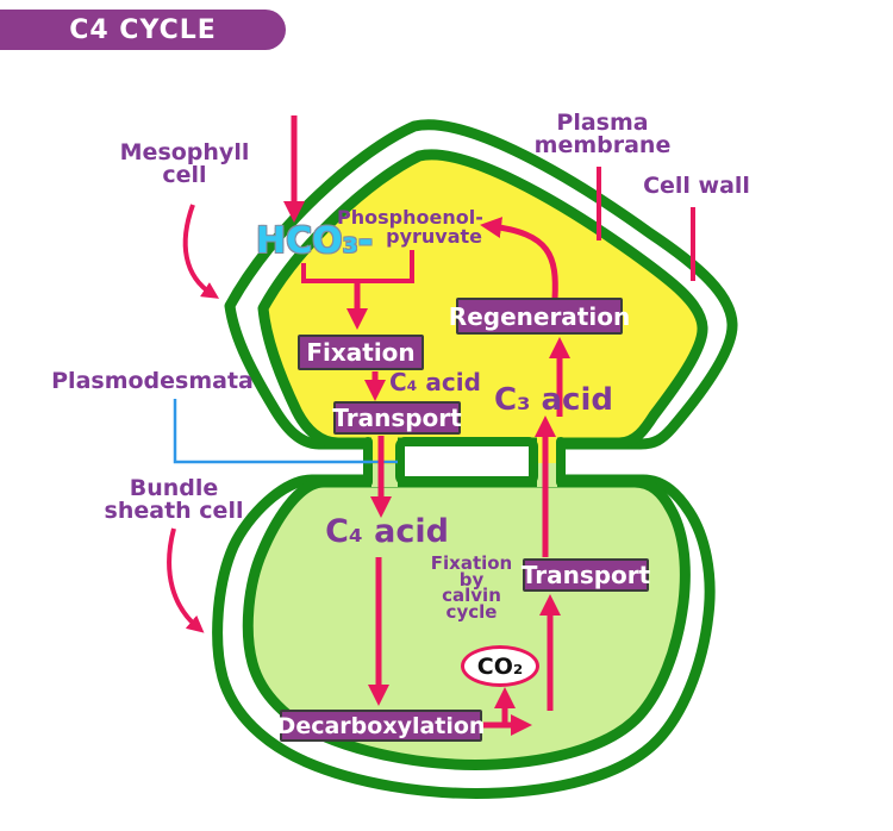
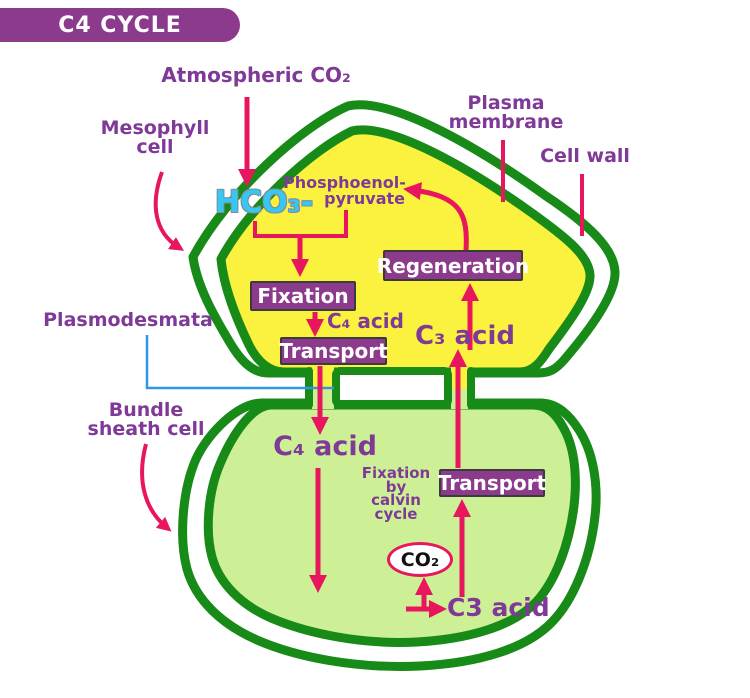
  C4 CYCLE
+ Atmospheric CO₂
  Mesophyll
  cell
  Plasma
  membrane
  Cell wall
  Plasmodesmata
  Bundle
  sheath cell
  HCO₃-
  Phosphoenol-
  pyruvate
  C₄ acid
  C₃ acid
  C₄ acid
  Fixation
  by
  calvin
  cycle
+ C3 acid
  CO₂
  Fixation
  Transport
  Regeneration
  Transport
- Decarboxylation
